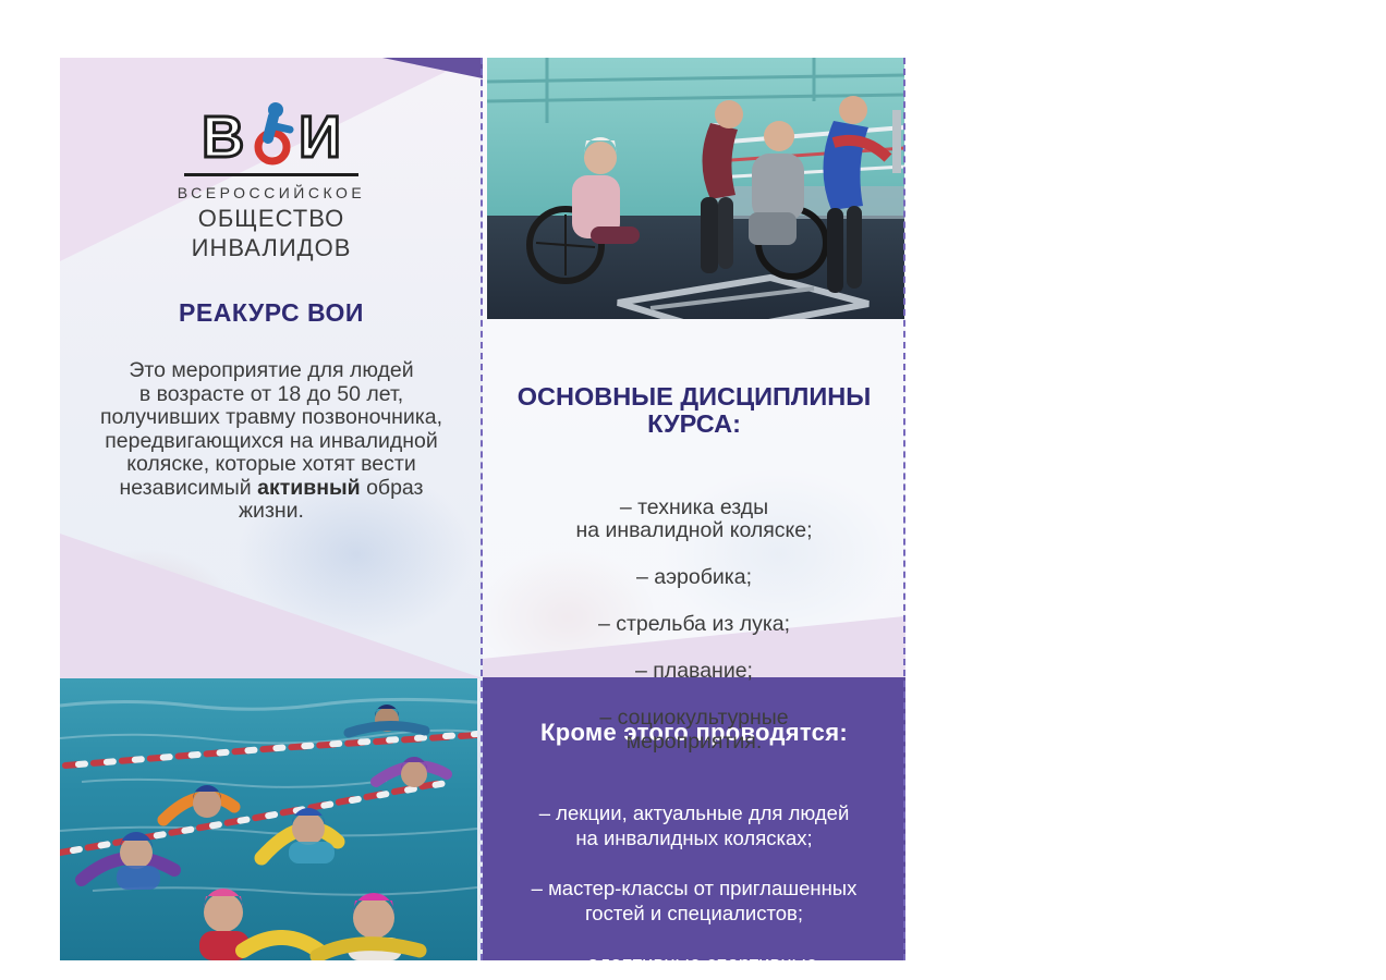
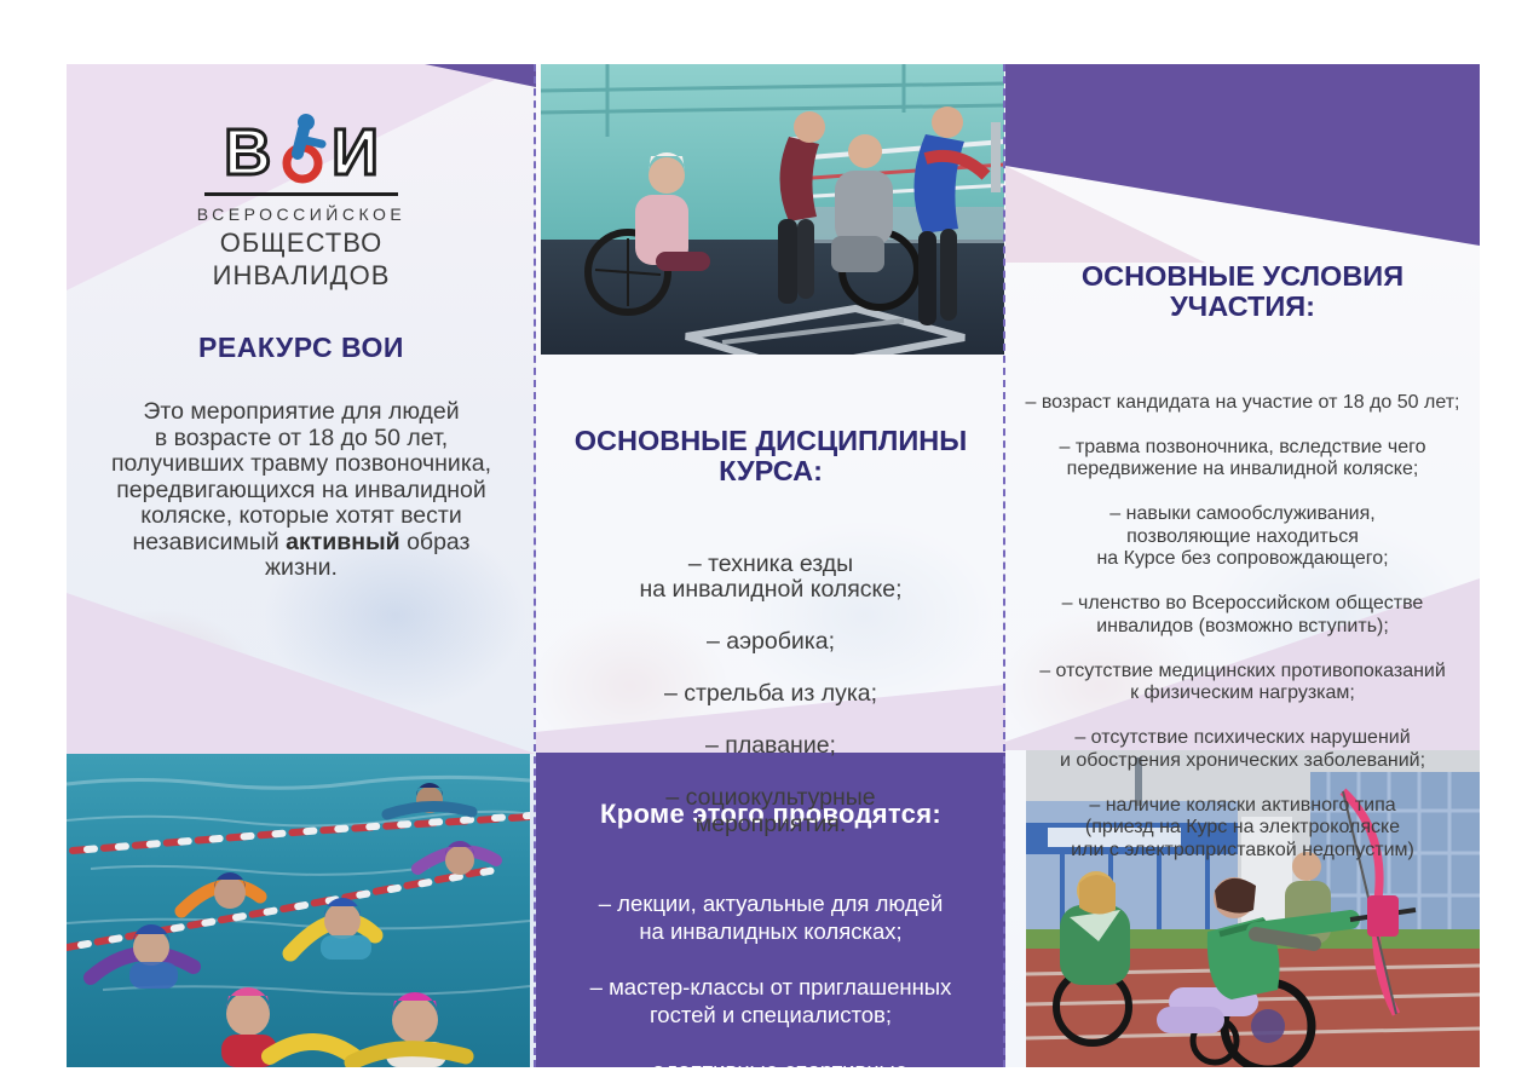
  В
  И
  ВСЕРОССИЙСКОЕ
  ОБЩЕСТВО
  ИНВАЛИДОВ
  РЕАКУРС ВОИ
  Это мероприятие для людей
  в возрасте от 18 до 50 лет,
  получивших травму позвоночника,
  передвигающихся на инвалидной
  коляске, которые хотят вести
  независимый активный образ
  жизни.
  ОСНОВНЫЕ ДИСЦИПЛИНЫ
  КУРСА:
  – техника езды
  на инвалидной коляске;
  – аэробика;
  – стрельба из лука;
  – плавание;
  – социокультурные
  мероприятия.
  Кроме этого проводятся:
  – лекции, актуальные для людей
  на инвалидных колясках;
  – мастер-классы от приглашенных
  гостей и специалистов;
+ ОСНОВНЫЕ УСЛОВИЯ
+ УЧАСТИЯ:
+ – возраст кандидата на участие от 18 до 50 лет;
+ – травма позвоночника, вследствие чего
+ передвижение на инвалидной коляске;
+ – навыки самообслуживания,
+ позволяющие находиться
+ на Курсе без сопровождающего;
+ – членство во Всероссийском обществе
+ инвалидов (возможно вступить);
+ – отсутствие медицинских противопоказаний
+ к физическим нагрузкам;
+ – отсутствие психических нарушений
+ и обострения хронических заболеваний;
+ – наличие коляски активного типа
+ (приезд на Курс на электроколяске
+ или с электроприставкой недопустим)
